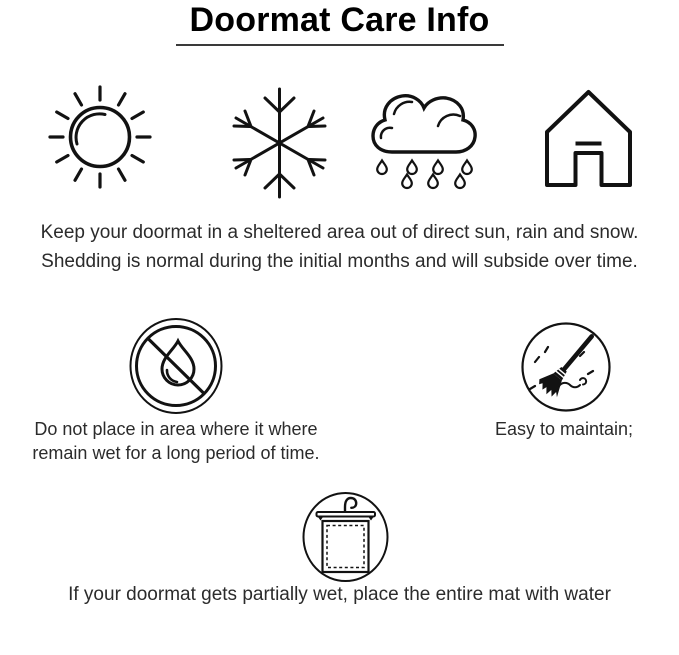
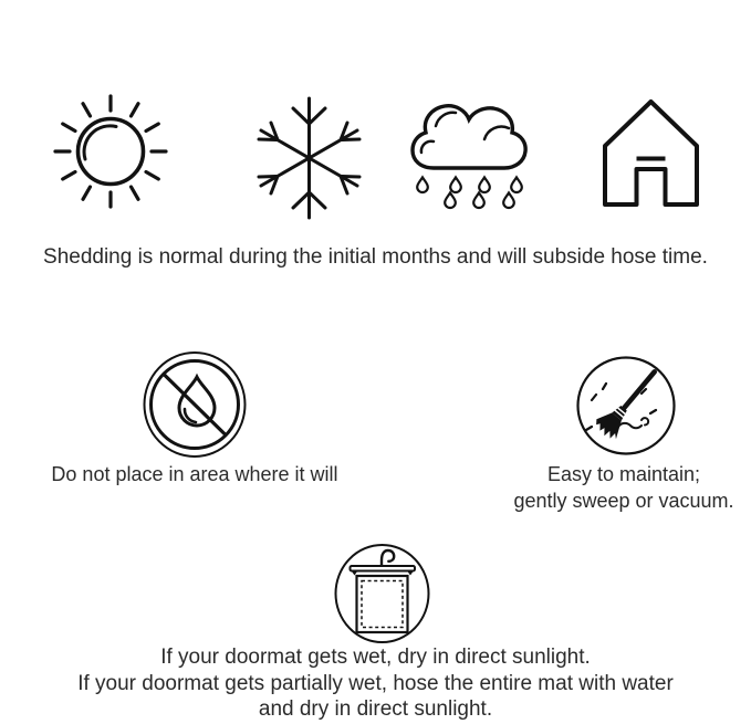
- Doormat Care Info
- Keep your doormat in a sheltered area out of direct sun, rain and snow.
- Shedding is normal during the initial months and will subside over time.
+ Shedding is normal during the initial months and will subside hose time.
- Do not place in area where it where
+ Do not place in area where it will
- remain wet for a long period of time.
  Easy to maintain;
+ gently sweep or vacuum.
+ If your doormat gets wet, dry in direct sunlight.
- If your doormat gets partially wet, place the entire mat with water
+ If your doormat gets partially wet, hose the entire mat with water
+ and dry in direct sunlight.
